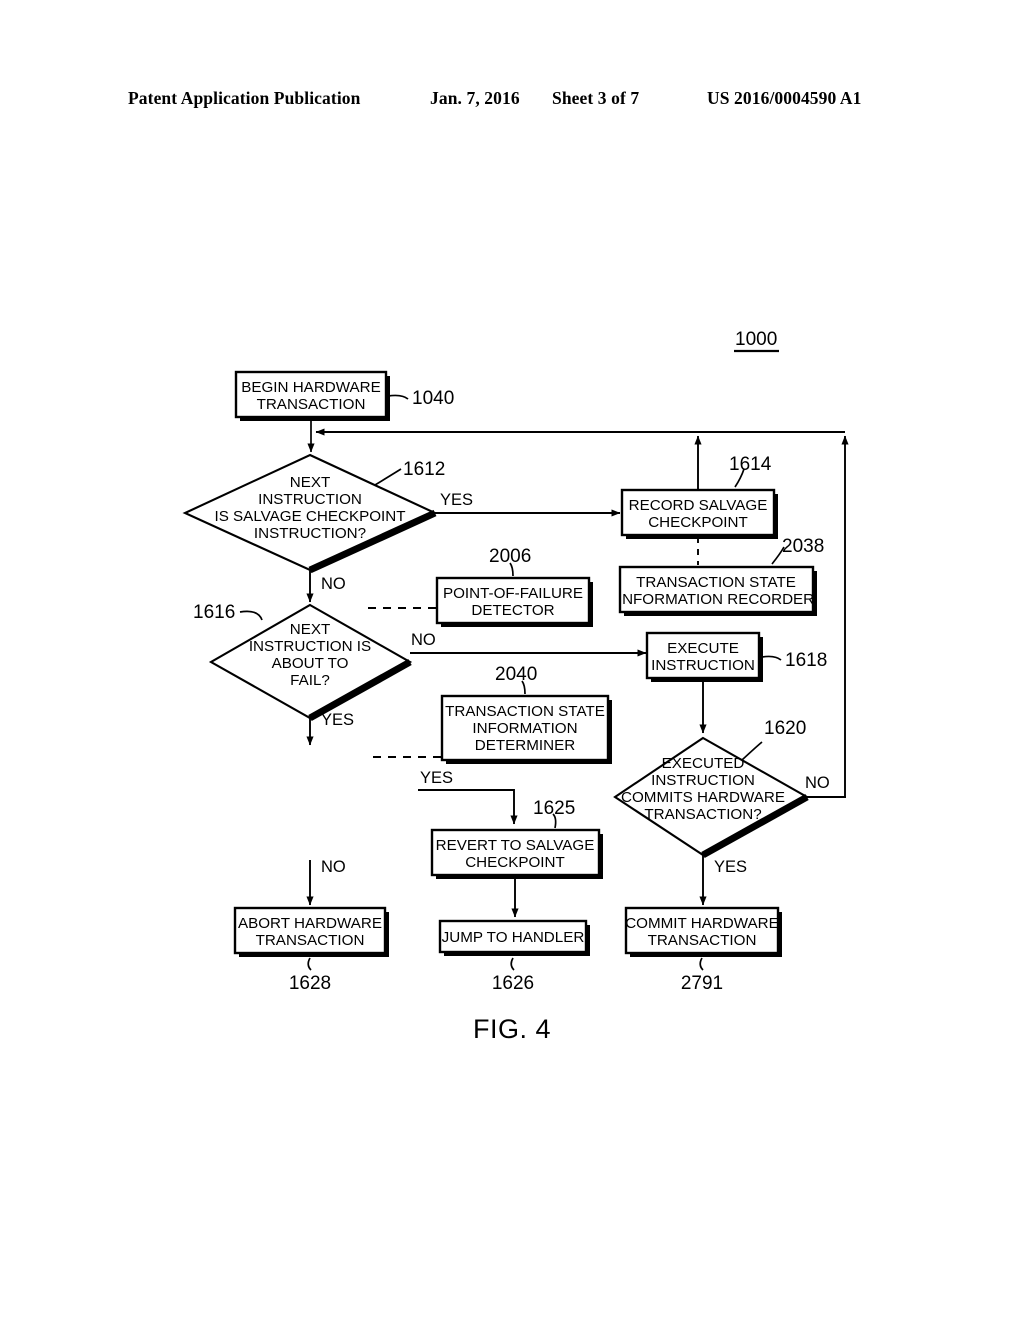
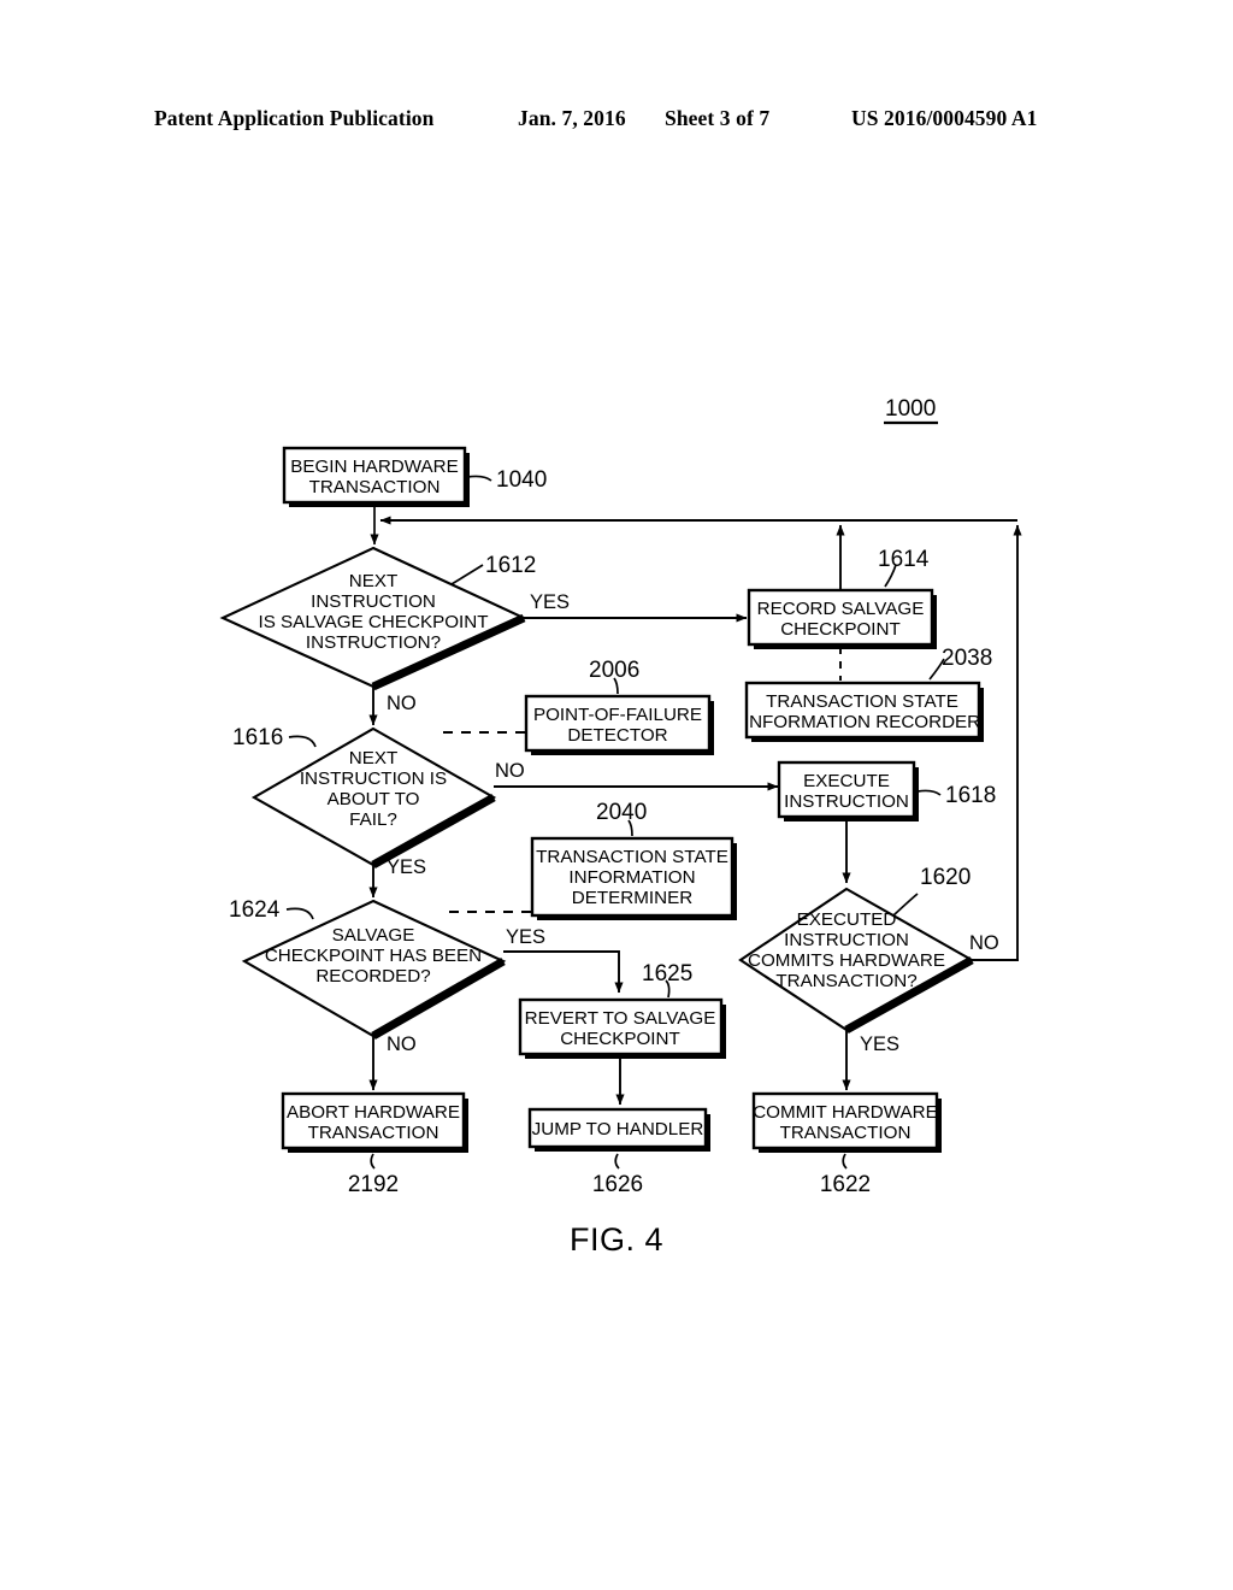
  Patent Application Publication
  Jan. 7, 2016
  Sheet 3 of 7
  US 2016/0004590 A1
  1000
  BEGIN HARDWARE
  TRANSACTION
  1040
  NEXT
  INSTRUCTION
  IS SALVAGE CHECKPOINT
  INSTRUCTION?
  1612
  YES
  NO
  RECORD SALVAGE
  CHECKPOINT
  1614
  TRANSACTION STATE
  INFORMATION RECORDER
  2038
  POINT-OF-FAILURE
  DETECTOR
  2006
  NEXT
  INSTRUCTION IS
  ABOUT TO
  FAIL?
  1616
  NO
  YES
  EXECUTE
  INSTRUCTION
  1618
  TRANSACTION STATE
  INFORMATION
  DETERMINER
  2040
+ SALVAGE
+ CHECKPOINT HAS BEEN
+ RECORDED?
+ 1624
  YES
  NO
  EXECUTED
  INSTRUCTION
  COMMITS HARDWARE
  TRANSACTION?
  1620
  NO
  YES
  REVERT TO SALVAGE
  CHECKPOINT
  1625
  ABORT HARDWARE
  TRANSACTION
- 1628
+ 2192
  JUMP TO HANDLER
  1626
  COMMIT HARDWARE
  TRANSACTION
- 2791
+ 1622
  FIG. 4
